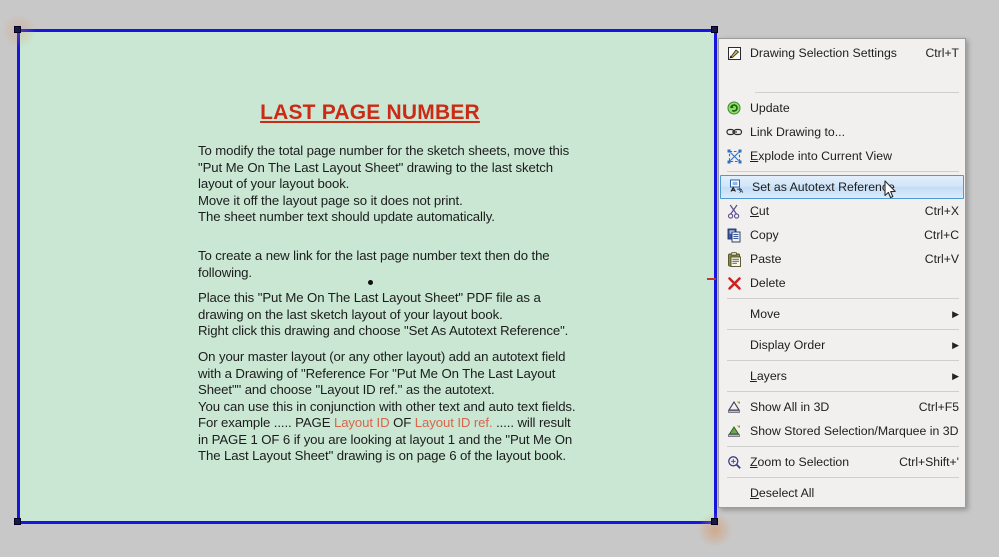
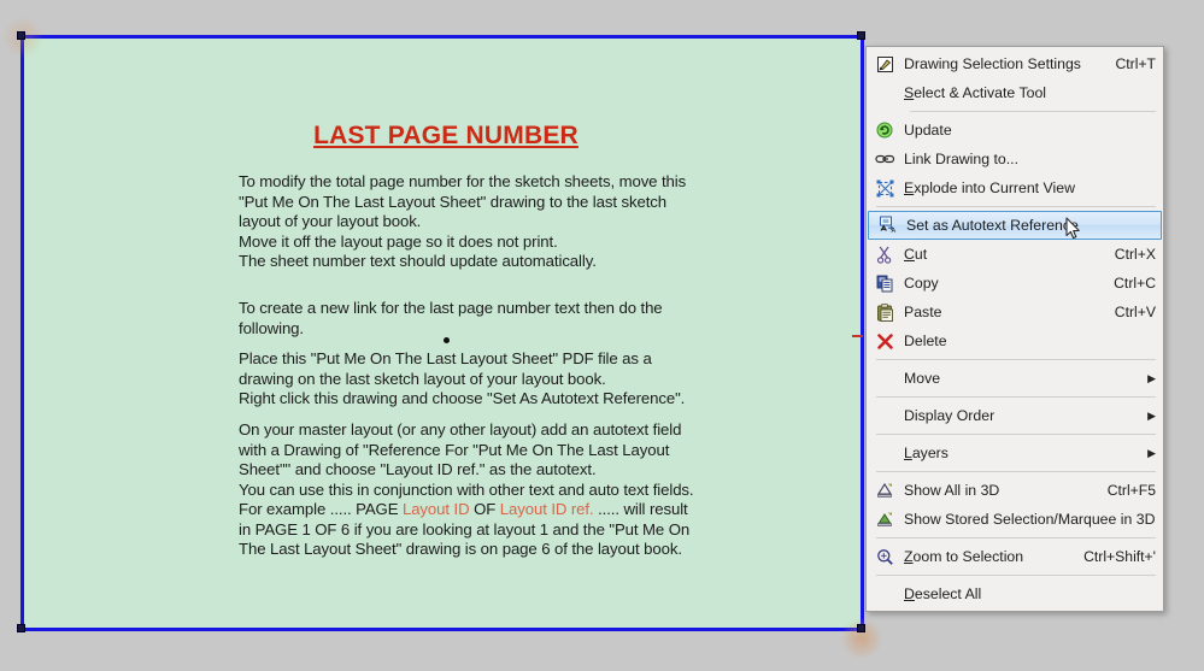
  LAST PAGE NUMBER
  To modify the total page number for the sketch sheets, move this
  "Put Me On The Last Layout Sheet" drawing to the last sketch
  layout of your layout book.
  Move it off the layout page so it does not print.
  The sheet number text should update automatically.
  To create a new link for the last page number text then do the
  following.
  Place this "Put Me On The Last Layout Sheet" PDF file as a
  drawing on the last sketch layout of your layout book.
  Right click this drawing and choose "Set As Autotext Reference".
  On your master layout (or any other layout) add an autotext field with a Drawing of "Reference For "Put Me On The Last Layout Sheet"" and choose "Layout ID ref." as the autotext. You can use this in conjunction with other text and auto text fields. For example ..... PAGE Layout ID OF Layout ID ref. ..... will result in PAGE 1 OF 6 if you are looking at layout 1 and the "Put Me On The Last Layout Sheet" drawing is on page 6 of the layout book.
  Drawing Selection Settings
  Ctrl+T
+ Select & Activate Tool
  Update
  Link Drawing to...
  Explode into Current View
  Set as Autotext Referen
  Cut
  Ctrl+X
  Copy
  Ctrl+C
  Paste
  Ctrl+V
  Delete
  Move
  ▶
  Display Order
  ▶
  Layers
  ▶
  Show All in 3D
  Ctrl+F5
  Show Stored Selection/Marquee in 3D
  Zoom to Selection
  Ctrl+Shift+'
  Deselect All
